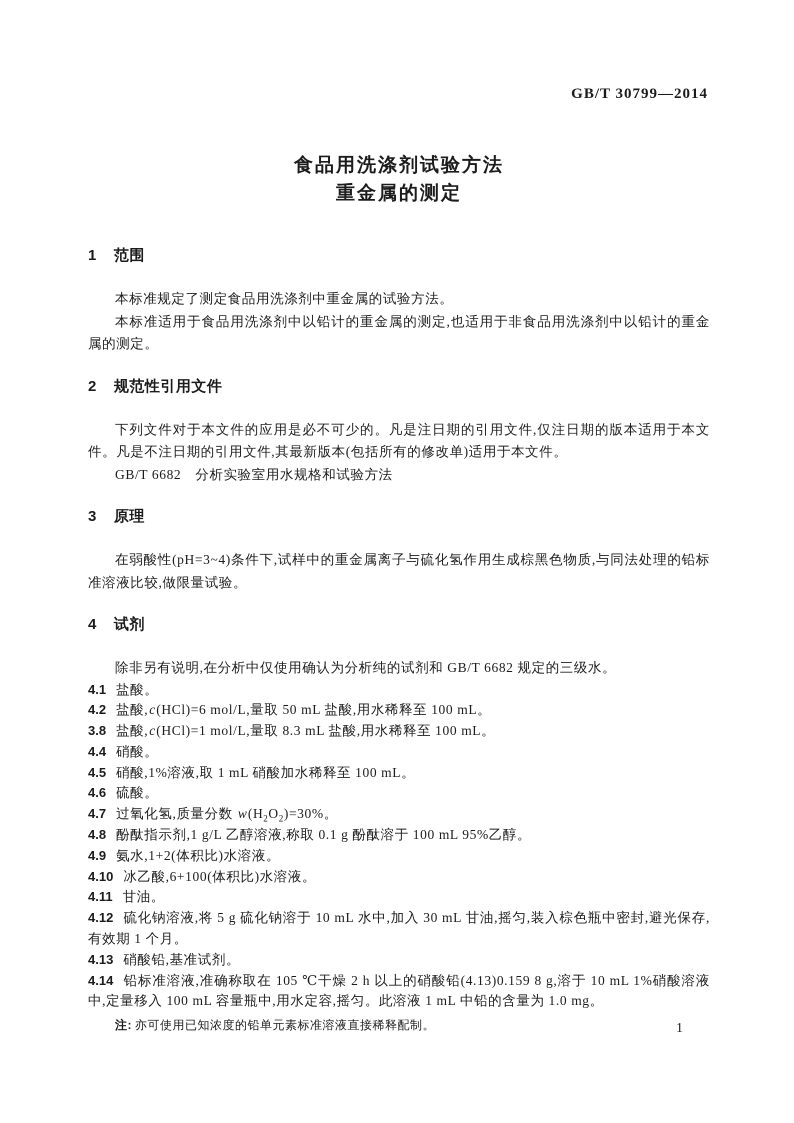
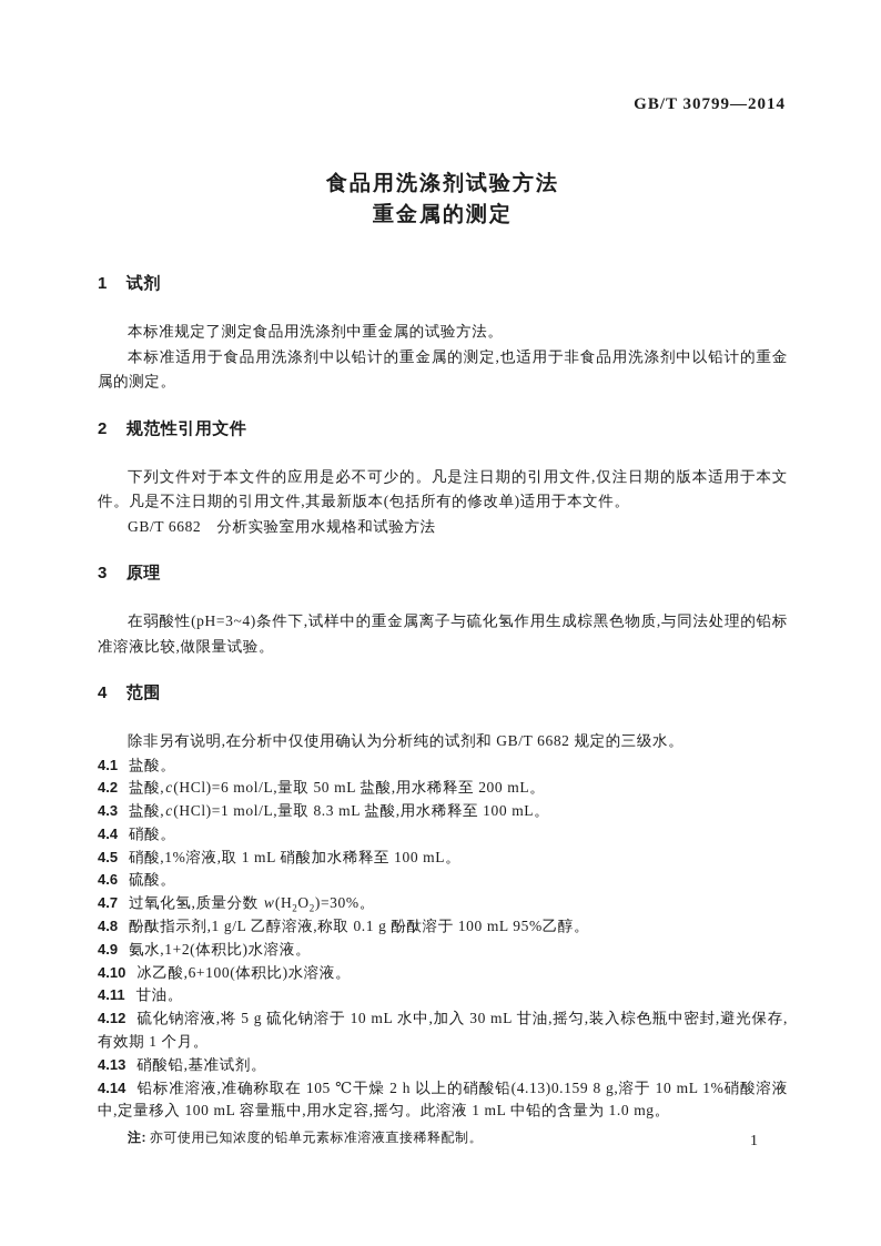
  GB/T 30799—2014
  食品用洗涤剂试验方法
  重金属的测定
- 1 范围
+ 1 试剂
  本标准规定了测定食品用洗涤剂中重金属的试验方法。
  本标准适用于食品用洗涤剂中以铅计的重金属的测定,也适用于非食品用洗涤剂中以铅计的重金属的测定。
  2 规范性引用文件
  下列文件对于本文件的应用是必不可少的。凡是注日期的引用文件,仅注日期的版本适用于本文件。凡是不注日期的引用文件,其最新版本(包括所有的修改单)适用于本文件。
  GB/T 6682 分析实验室用水规格和试验方法
  3 原理
  在弱酸性(pH=3~4)条件下,试样中的重金属离子与硫化氢作用生成棕黑色物质,与同法处理的铅标准溶液比较,做限量试验。
- 4 试剂
+ 4 范围
  除非另有说明,在分析中仅使用确认为分析纯的试剂和 GB/T 6682 规定的三级水。
  4.1 盐酸。
- 4.2 盐酸,c(HCl)=6 mol/L,量取 50 mL 盐酸,用水稀释至 100 mL。
+ 4.2 盐酸,c(HCl)=6 mol/L,量取 50 mL 盐酸,用水稀释至 200 mL。
- 3.8 盐酸,c(HCl)=1 mol/L,量取 8.3 mL 盐酸,用水稀释至 100 mL。
+ 4.3 盐酸,c(HCl)=1 mol/L,量取 8.3 mL 盐酸,用水稀释至 100 mL。
  4.4 硝酸。
  4.5 硝酸,1%溶液,取 1 mL 硝酸加水稀释至 100 mL。
  4.6 硫酸。
  4.7 过氧化氢,质量分数 w(H2O2)=30%。
  4.8 酚酞指示剂,1 g/L 乙醇溶液,称取 0.1 g 酚酞溶于 100 mL 95%乙醇。
  4.9 氨水,1+2(体积比)水溶液。
  4.10 冰乙酸,6+100(体积比)水溶液。
  4.11 甘油。
  4.12 硫化钠溶液,将 5 g 硫化钠溶于 10 mL 水中,加入 30 mL 甘油,摇匀,装入棕色瓶中密封,避光保存,有效期 1 个月。
  4.13 硝酸铅,基准试剂。
  4.14 铅标准溶液,准确称取在 105 ℃干燥 2 h 以上的硝酸铅(4.13)0.159 8 g,溶于 10 mL 1%硝酸溶液中,定量移入 100 mL 容量瓶中,用水定容,摇匀。此溶液 1 mL 中铅的含量为 1.0 mg。
  注: 亦可使用已知浓度的铅单元素标准溶液直接稀释配制。
  1
